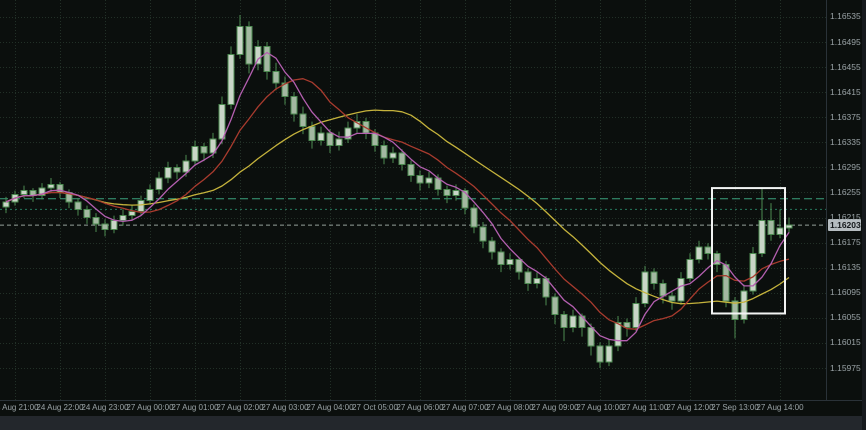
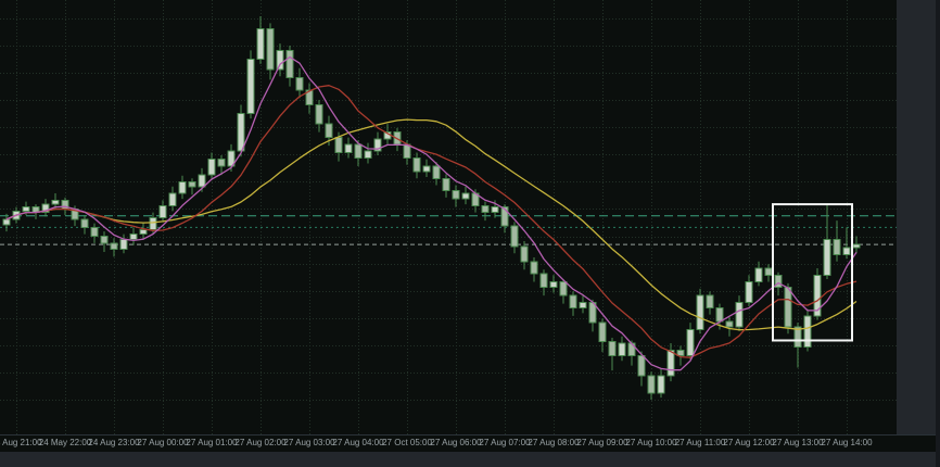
- 1.16203
- 1.16535
- 1.16495
- 1.16455
- 1.16415
- 1.16375
- 1.16335
- 1.16295
- 1.16255
- 1.16215
- 1.16175
- 1.16135
- 1.16095
- 1.16055
- 1.16015
- 1.15975
  Aug 21:00
- 24 Aug 22:00
+ 24 May 22:00
  24 Aug 23:00
  27 Aug 00:00
  27 Aug 01:00
  27 Aug 02:00
  27 Aug 03:00
  27 Aug 04:00
  27 Oct 05:00
  27 Aug 06:00
  27 Aug 07:00
  27 Aug 08:00
  27 Aug 09:00
  27 Aug 10:00
  27 Aug 11:00
  27 Aug 12:00
- 27 Sep 13:00
+ 27 Aug 13:00
  27 Aug 14:00
